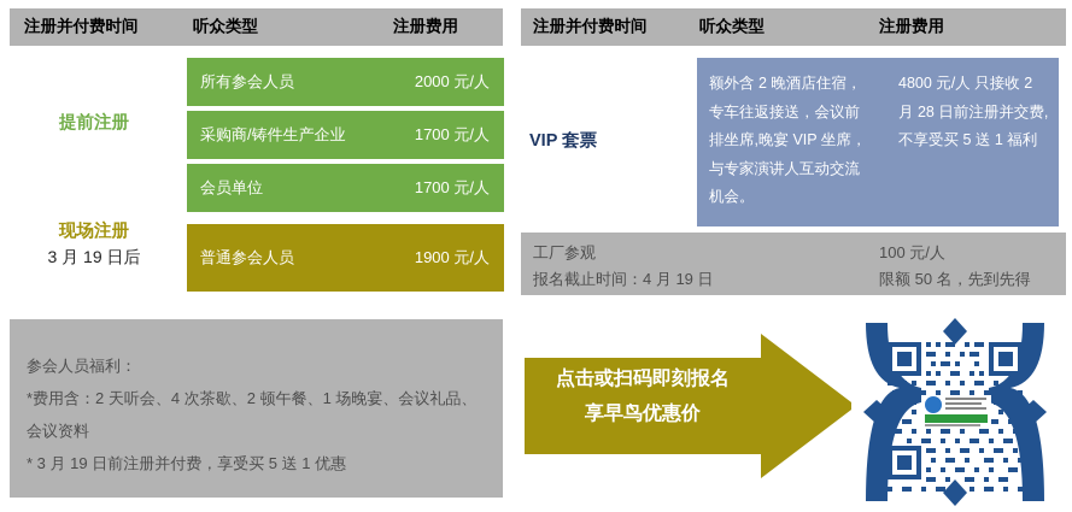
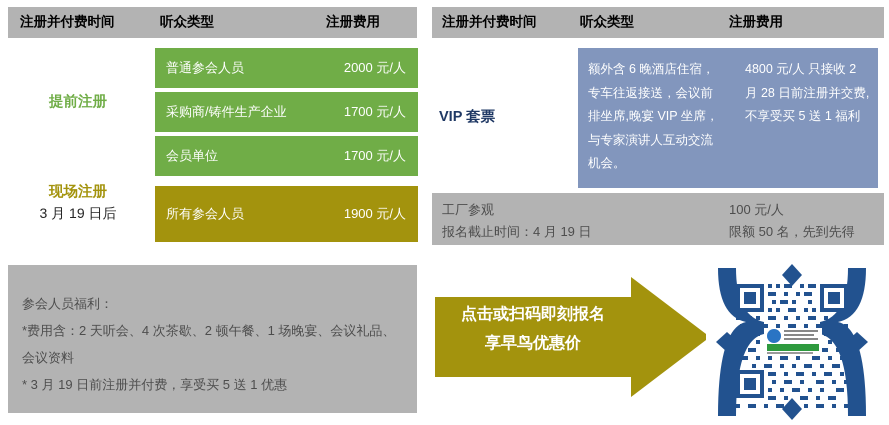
  注册并付费时间
  听众类型
  注册费用
  提前注册
  现场注册
  3 月 19 日后
- 所有参会人员
+ 普通参会人员
  2000 元/人
  采购商/铸件生产企业
  1700 元/人
  会员单位
  1700 元/人
- 普通参会人员
+ 所有参会人员
  1900 元/人
  参会人员福利：
  *费用含：2 天听会、4 次茶歇、2 顿午餐、1 场晚宴、会议礼品、会议资料
  * 3 月 19 日前注册并付费，享受买 5 送 1 优惠
  注册并付费时间
  听众类型
  注册费用
  VIP 套票
- 额外含 2 晚酒店住宿，专车往返接送，会议前排坐席,晚宴 VIP 坐席，与专家演讲人互动交流机会。
+ 额外含 6 晚酒店住宿，专车往返接送，会议前排坐席,晚宴 VIP 坐席，与专家演讲人互动交流机会。
  4800 元/人 只接收 2 月 28 日前注册并交费, 不享受买 5 送 1 福利
  工厂参观
  报名截止时间：4 月 19 日
  100 元/人
  限额 50 名，先到先得
  点击或扫码即刻报名
  享早鸟优惠价
